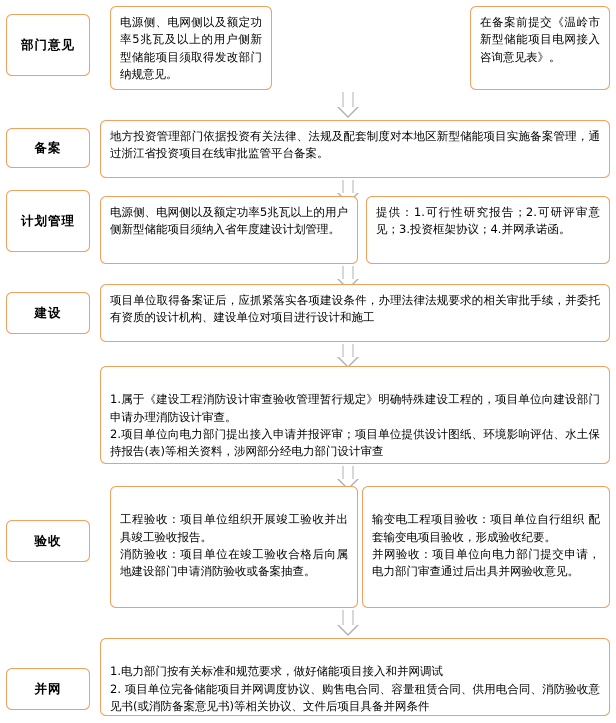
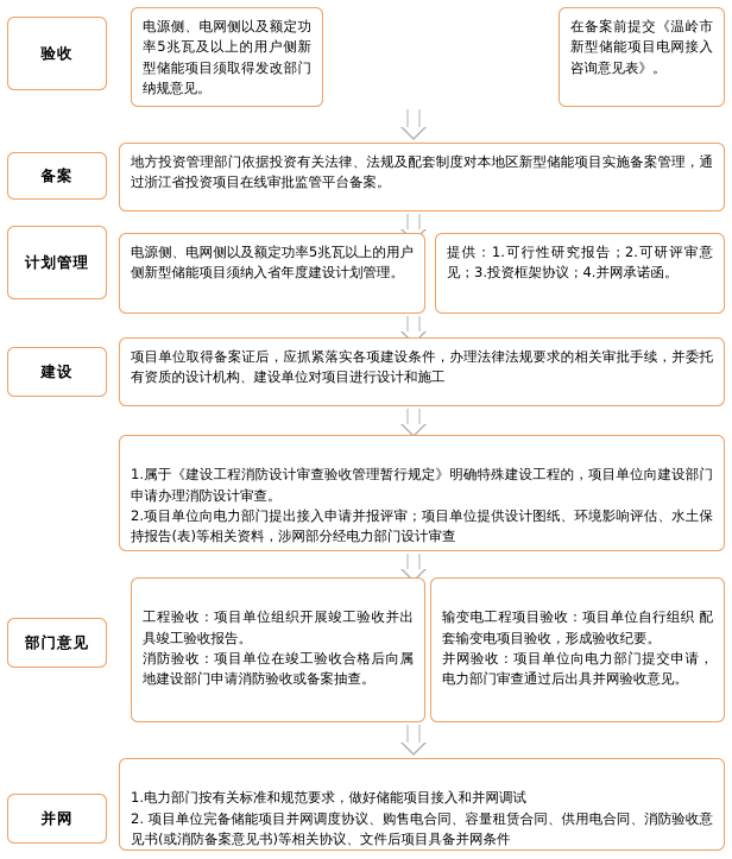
- 部门意见
+ 验收
  备案
  计划管理
  建设
- 验收
+ 部门意见
  并网
  电源侧、电网侧以及额定功率5兆瓦及以上的用户侧新型储能项目须取得发改部门纳规意见。
  在备案前提交《温岭市新型储能项目电网接入咨询意见表》。
  地方投资管理部门依据投资有关法律、法规及配套制度对本地区新型储能项目实施备案管理，通过浙江省投资项目在线审批监管平台备案。
  电源侧、电网侧以及额定功率5兆瓦以上的用户侧新型储能项目须纳入省年度建设计划管理。
  提供：1.可行性研究报告；2.可研评审意见；3.投资框架协议；4.并网承诺函。
  项目单位取得备案证后，应抓紧落实各项建设条件，办理法律法规要求的相关审批手续，并委托有资质的设计机构、建设单位对项目进行设计和施工
  1.属于《建设工程消防设计审查验收管理暂行规定》明确特殊建设工程的，项目单位向建设部门申请办理消防设计审查。
  2.项目单位向电力部门提出接入申请并报评审；项目单位提供设计图纸、环境影响评估、水土保持报告(表)等相关资料，涉网部分经电力部门设计审查
  工程验收：项目单位组织开展竣工验收并出具竣工验收报告。
  消防验收：项目单位在竣工验收合格后向属地建设部门申请消防验收或备案抽查。
  输变电工程项目验收：项目单位自行组织 配套输变电项目验收，形成验收纪要。
  并网验收：项目单位向电力部门提交申请，电力部门审查通过后出具并网验收意见。
  1.电力部门按有关标准和规范要求，做好储能项目接入和并网调试
  2. 项目单位完备储能项目并网调度协议、购售电合同、容量租赁合同、供用电合同、消防验收意见书(或消防备案意见书)等相关协议、文件后项目具备并网条件
